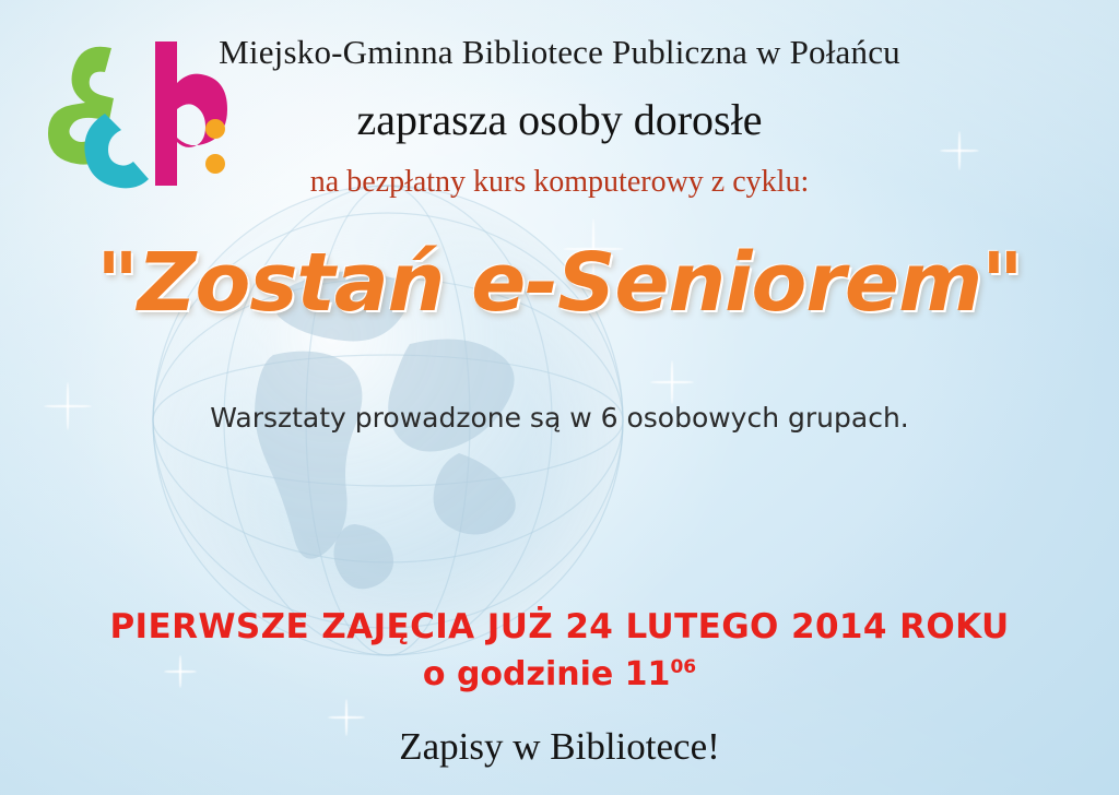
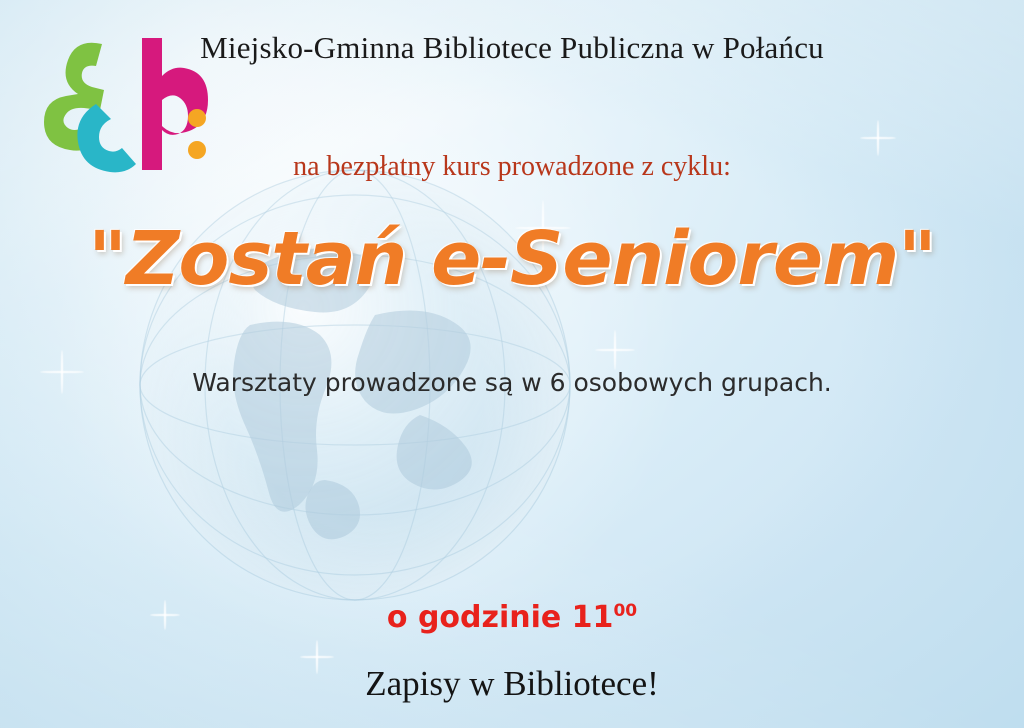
  Miejsko-Gminna Bibliotece Publiczna w Połańcu
- zaprasza osoby dorosłe
- na bezpłatny kurs komputerowy z cyklu:
+ na bezpłatny kurs prowadzone z cyklu:
  "Zostań e-Seniorem"
  Warsztaty prowadzone są w 6 osobowych grupach.
- PIERWSZE ZAJĘCIA JUŻ 24 LUTEGO 2014 ROKU
- o godzinie 1106
+ o godzinie 1100
  Zapisy w Bibliotece!
